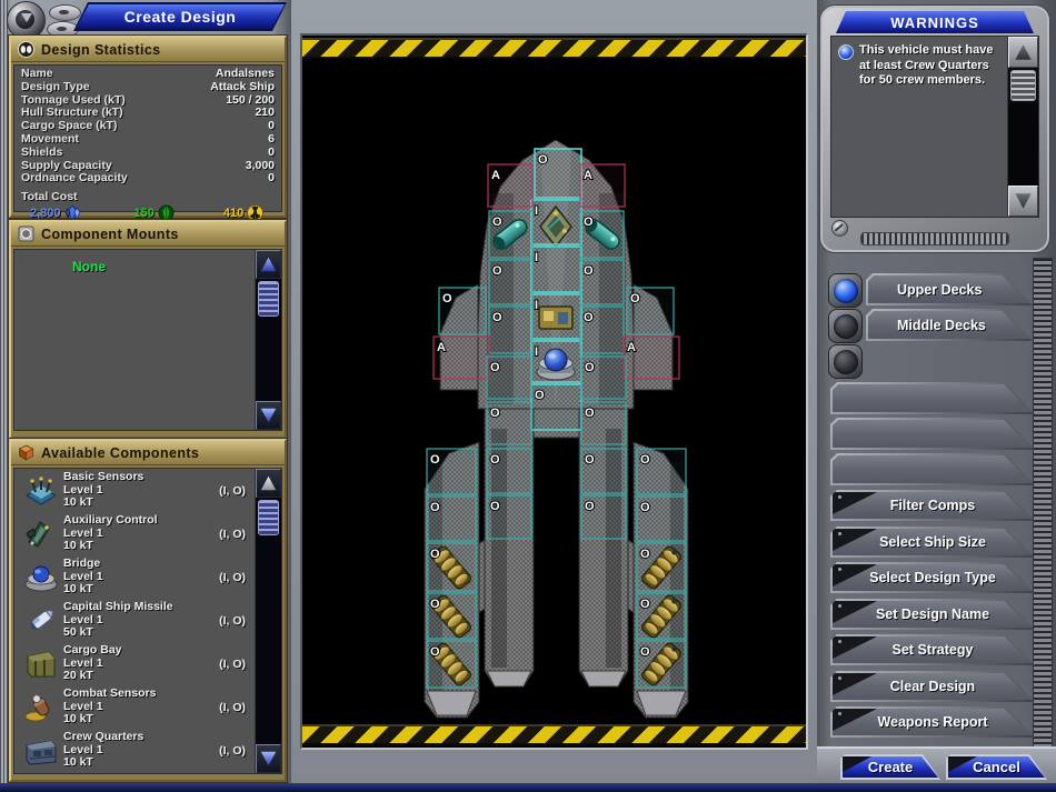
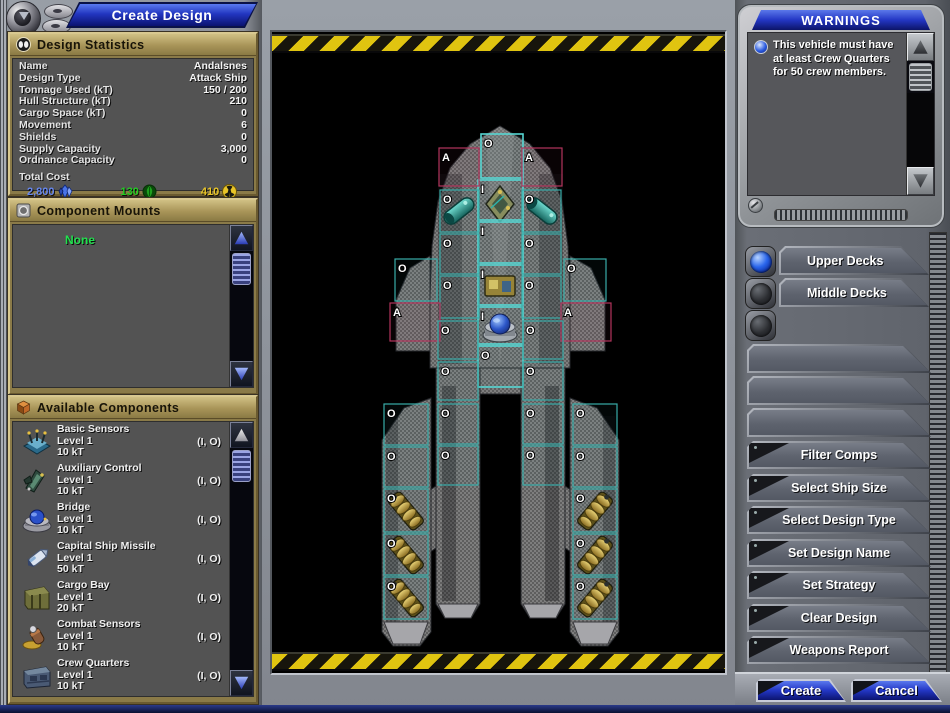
  Create Design
  Design Statistics
  Name
  Andalsnes
  Design Type
  Attack Ship
  Tonnage Used (kT)
  150 / 200
  Hull Structure (kT)
  210
  Cargo Space (kT)
  0
  Movement
  6
  Shields
  0
  Supply Capacity
  3,000
  Ordnance Capacity
  0
  Total Cost
  2,800
- 150
+ 130
  410
  Component Mounts
  None
  Available Components
  Basic Sensors
  Level 1
  10 kT
  (I, O)
  Auxiliary Control
  Level 1
  10 kT
  (I, O)
  Bridge
  Level 1
  10 kT
  (I, O)
  Capital Ship Missile
  Level 1
  50 kT
  (I, O)
  Cargo Bay
  Level 1
  20 kT
  (I, O)
  Combat Sensors
  Level 1
  10 kT
  (I, O)
  Crew Quarters
  Level 1
  10 kT
  (I, O)
  O
  I
  I
  I
  I
  O
  A
  A
  O
  O
  O
  O
  O
  O
  O
  O
  A
  A
  O
  O
  O
  O
  O
  O
  O
  O
  O
  O
  O
  O
  O
  O
  O
  O
  O
  O
  WARNINGS
  This vehicle must have at least Crew Quarters for 50 crew members.
  Upper Decks
  Middle Decks
  Filter Comps
  Select Ship Size
  Select Design Type
  Set Design Name
  Set Strategy
  Clear Design
  Weapons Report
  Create
  Cancel
